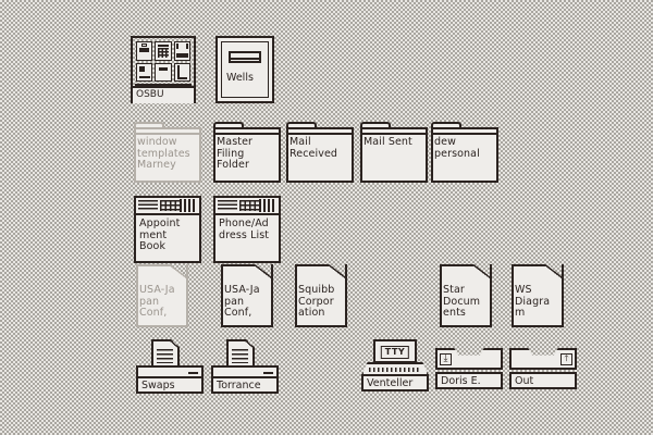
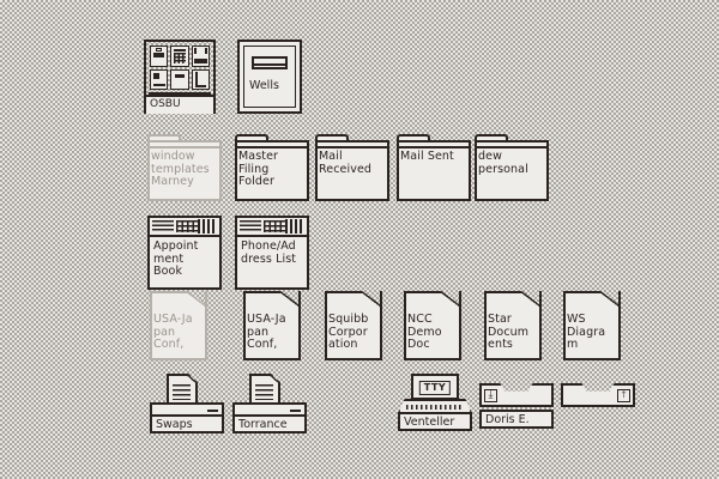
  OSBU
  Wells
  window
  templates
  Marney
  Master
  Filing
  Folder
  Mail
  Received
  Mail Sent
  dew
  personal
  Appoint
  ment
  Book
  Phone/Ad
  dress List
  USA-Ja
  pan
  Conf,
  USA-Ja
  pan
  Conf,
  Squibb
  Corpor
  ation
+ NCC
+ Demo
+ Doc
  Star
  Docum
  ents
  WS
  Diagra
  m
  Swaps
  Torrance
  TTY
  Venteller
  ⤓
  Doris E.
  ⤒
- Out
